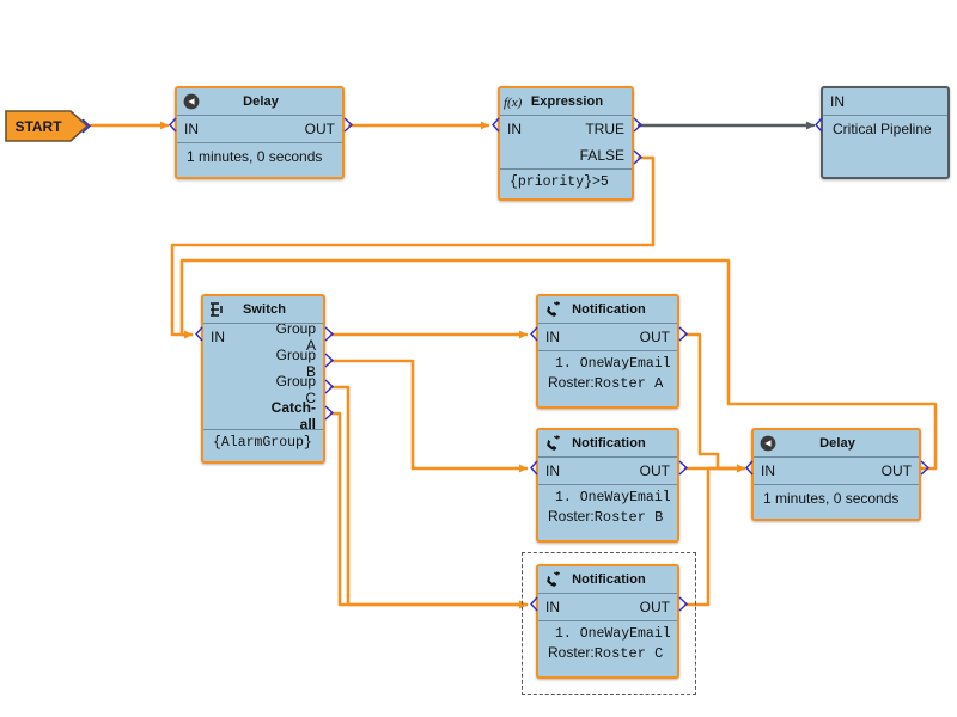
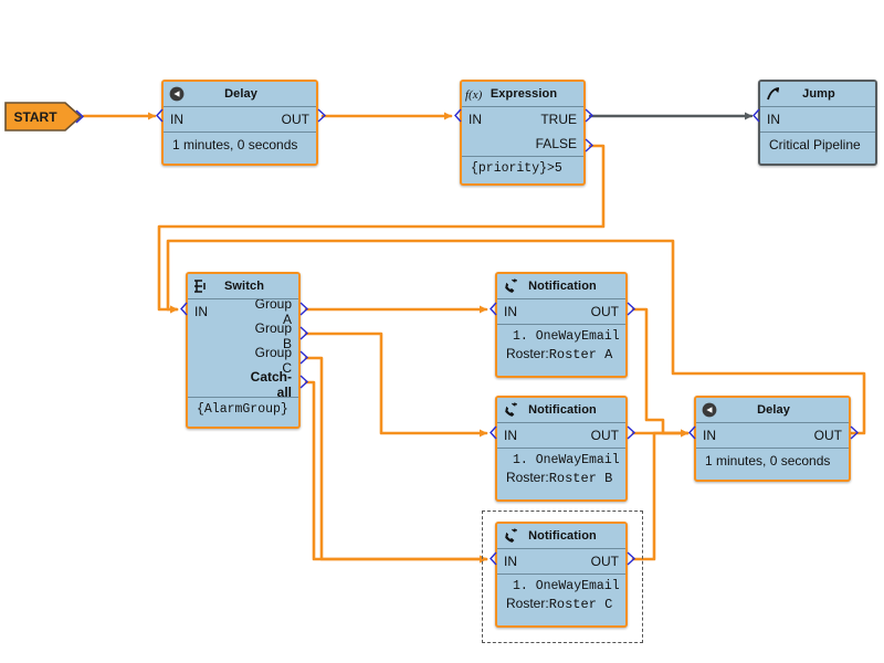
  START
  Delay
  IN
  OUT
  1 minutes, 0 seconds
  f(x)
  Expression
  IN
  TRUE
  FALSE
  {priority}>5
+ Jump
  IN
  Critical Pipeline
  Switch
  IN
  Group A
  Group B
  Group C
  Catch-all
  {AlarmGroup}
  Notification
  IN
  OUT
  1. OneWayEmail
  Roster:Roster A
  Notification
  IN
  OUT
  1. OneWayEmail
  Roster:Roster B
  Notification
  IN
  OUT
  1. OneWayEmail
  Roster:Roster C
  Delay
  IN
  OUT
  1 minutes, 0 seconds
